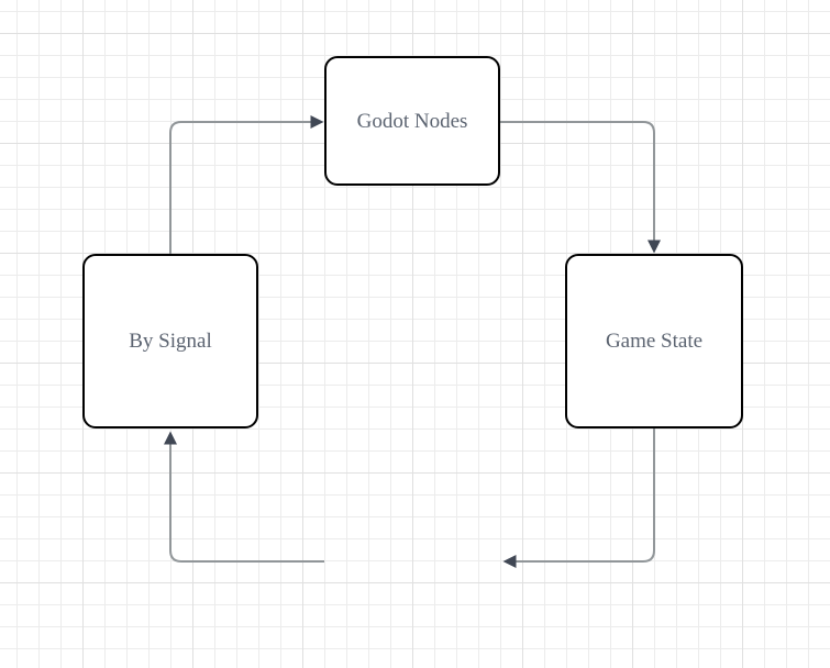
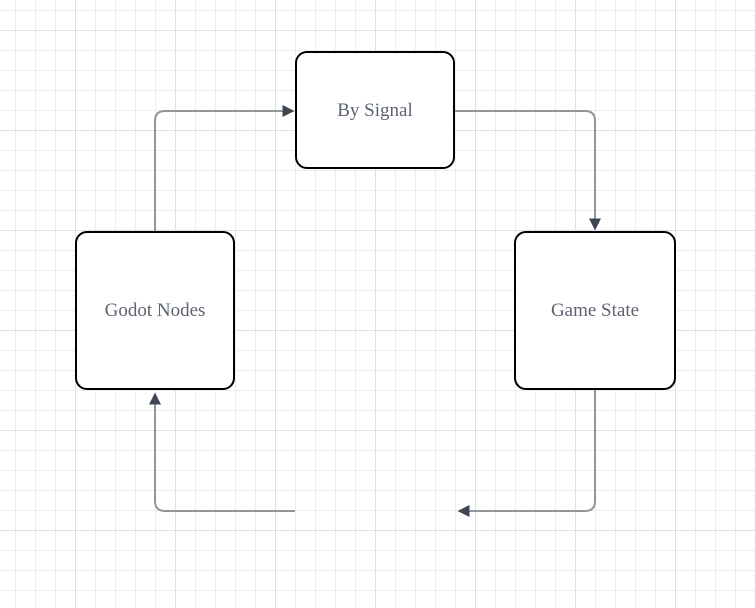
- Godot Nodes
+ By Signal
  Game State
- By Signal
+ Godot Nodes
